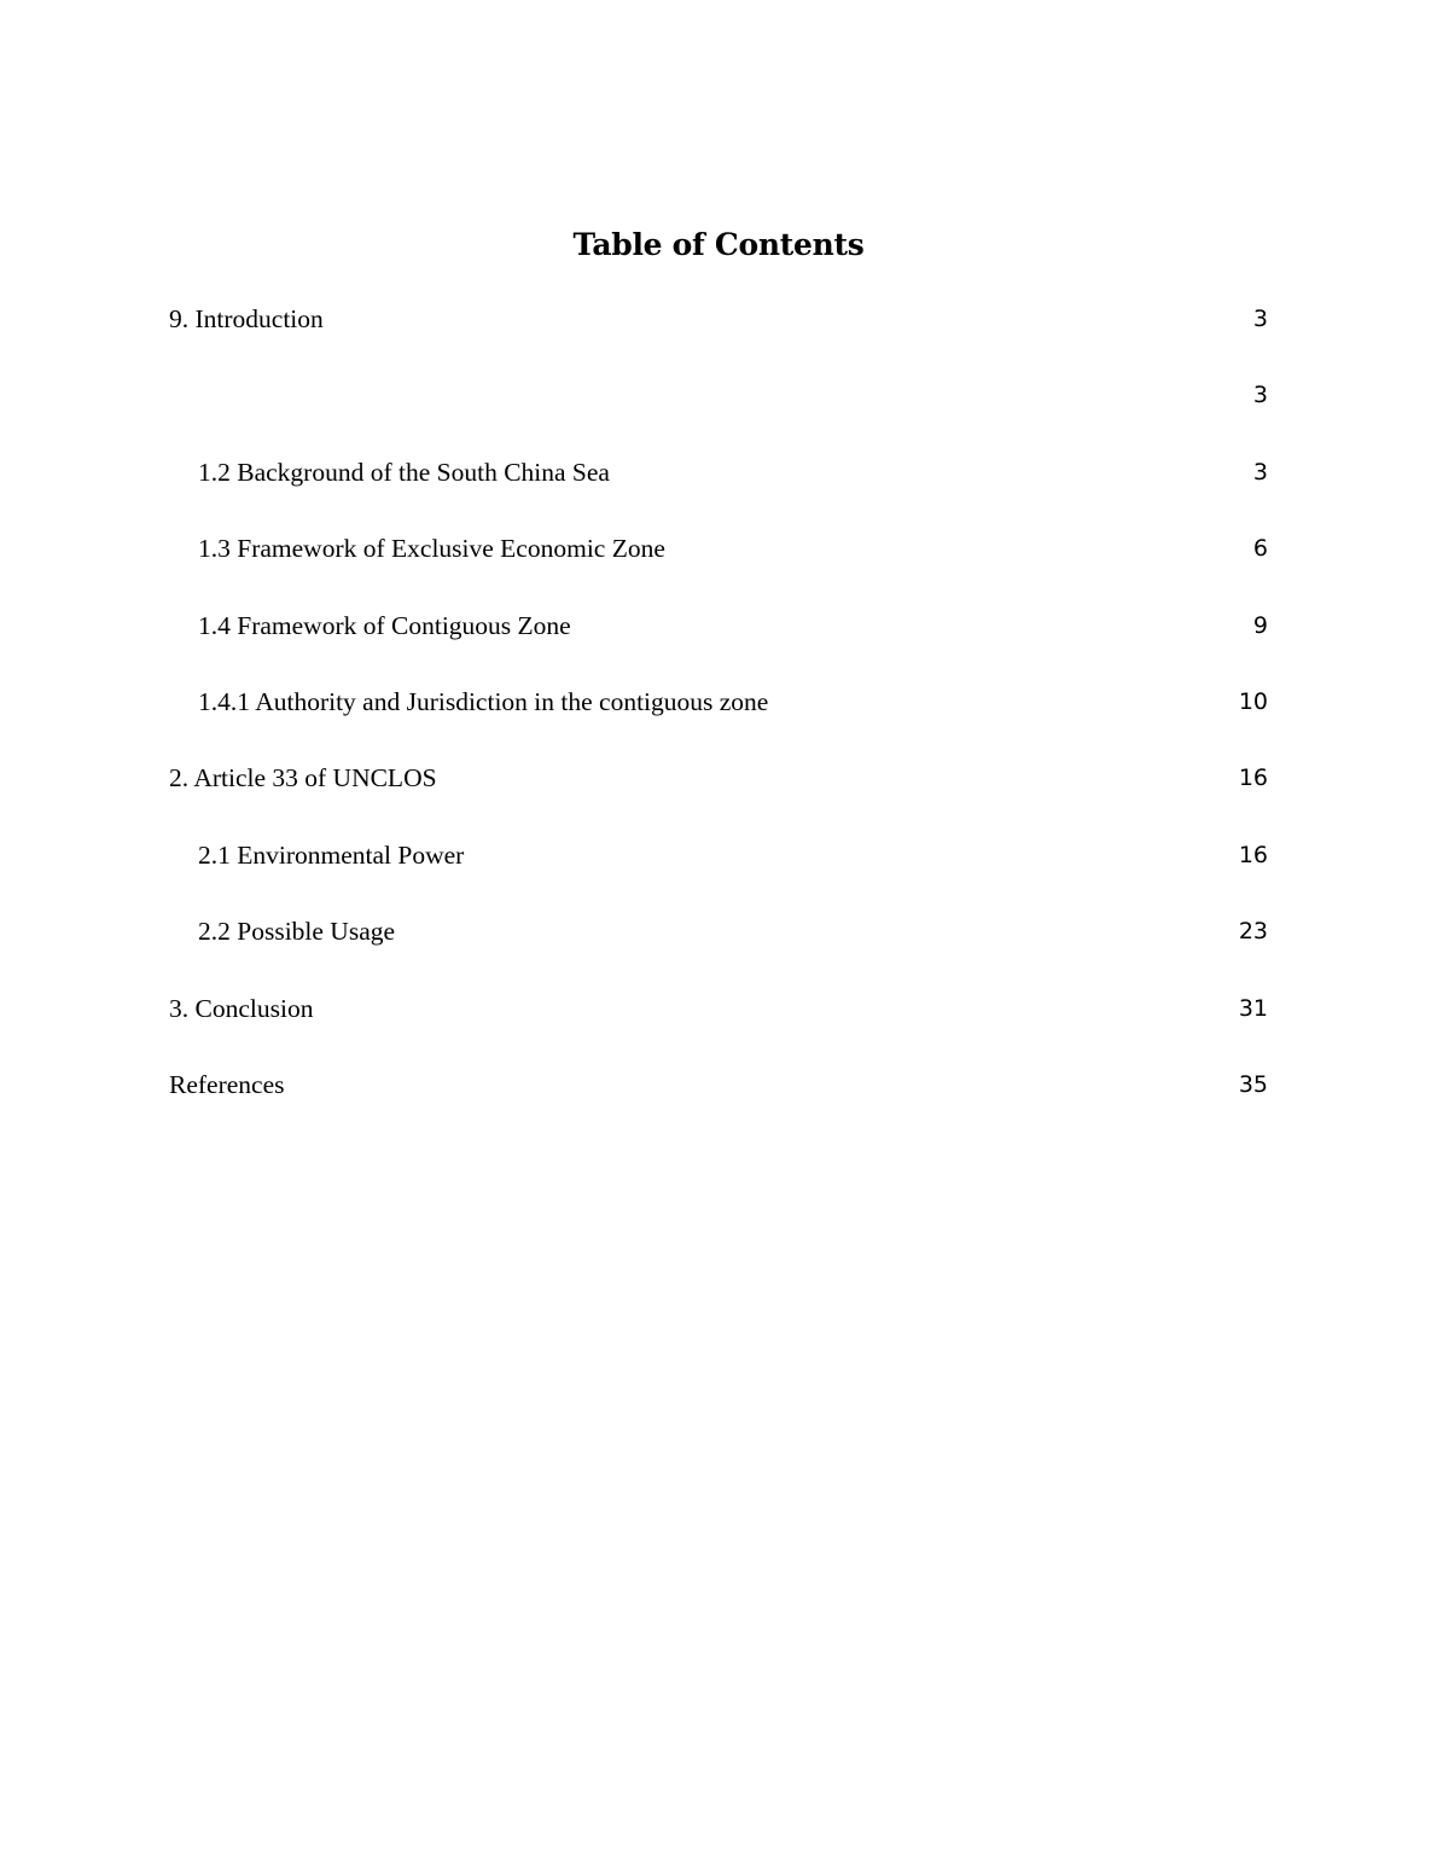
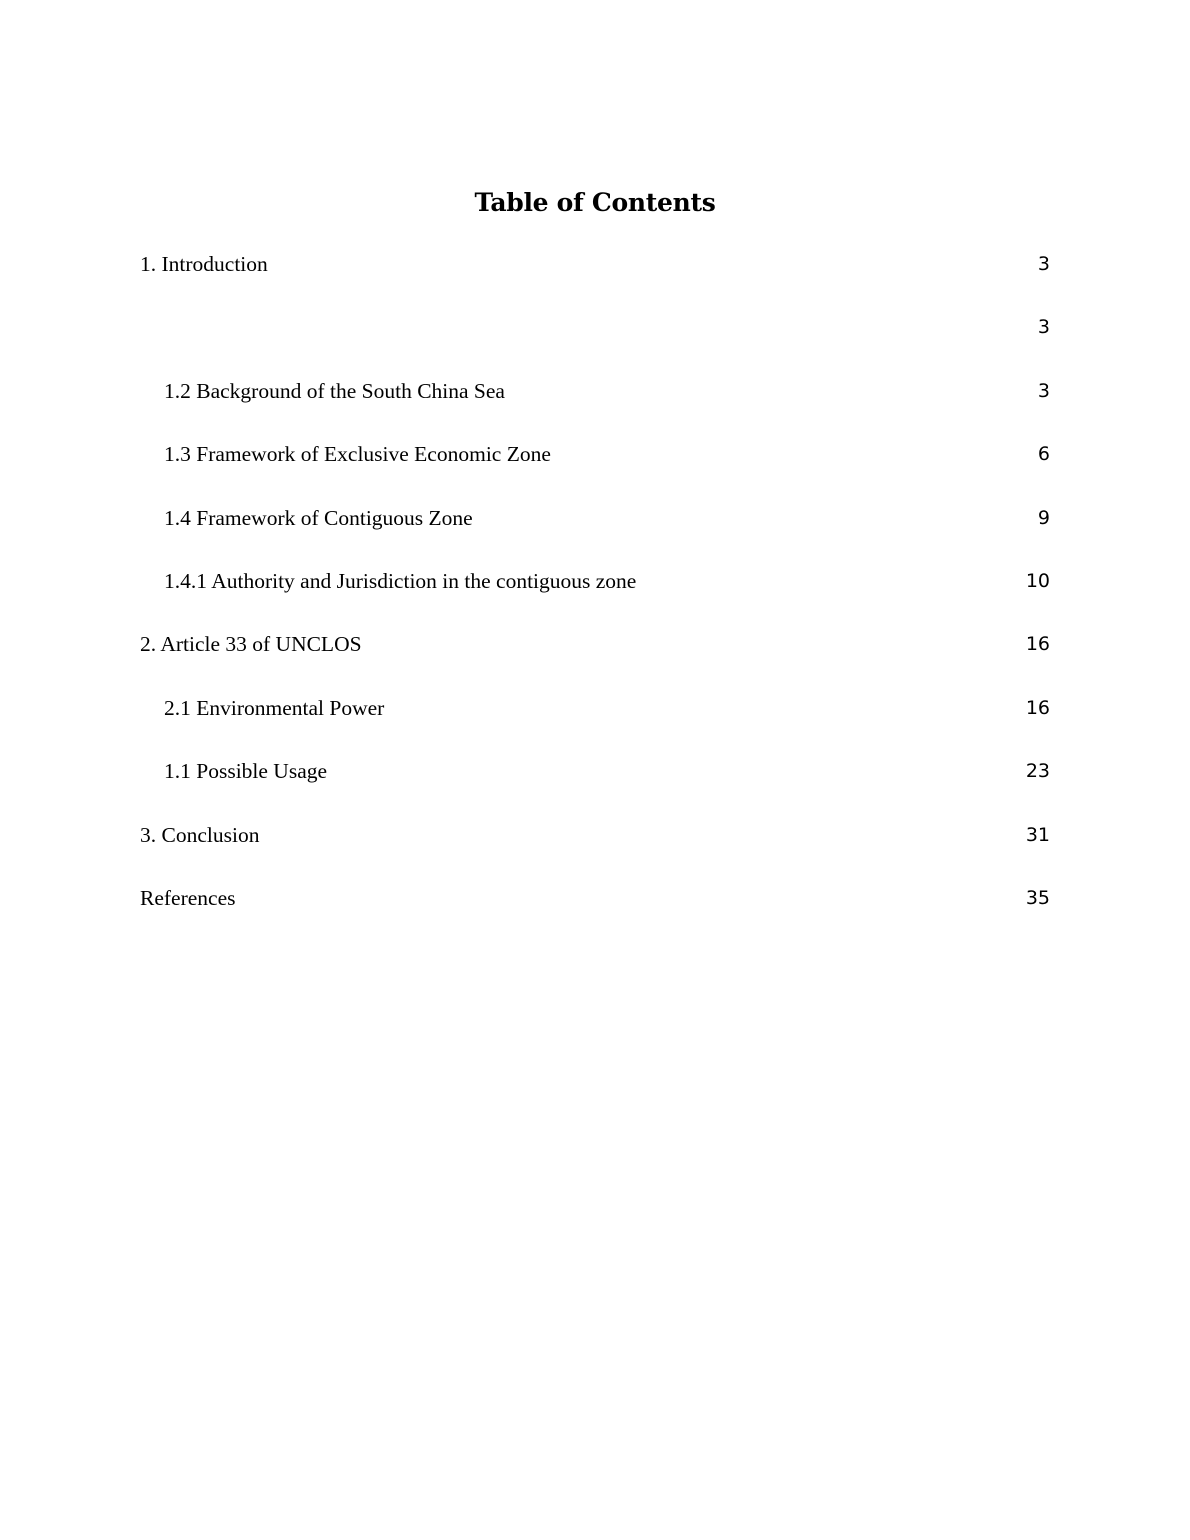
  Table of Contents
- 9. Introduction
+ 1. Introduction
  3
  3
  1.2 Background of the South China Sea
  3
  1.3 Framework of Exclusive Economic Zone
  6
  1.4 Framework of Contiguous Zone
  9
  1.4.1 Authority and Jurisdiction in the contiguous zone
  10
  2. Article 33 of UNCLOS
  16
  2.1 Environmental Power
  16
- 2.2 Possible Usage
+ 1.1 Possible Usage
  23
  3. Conclusion
  31
  References
  35
